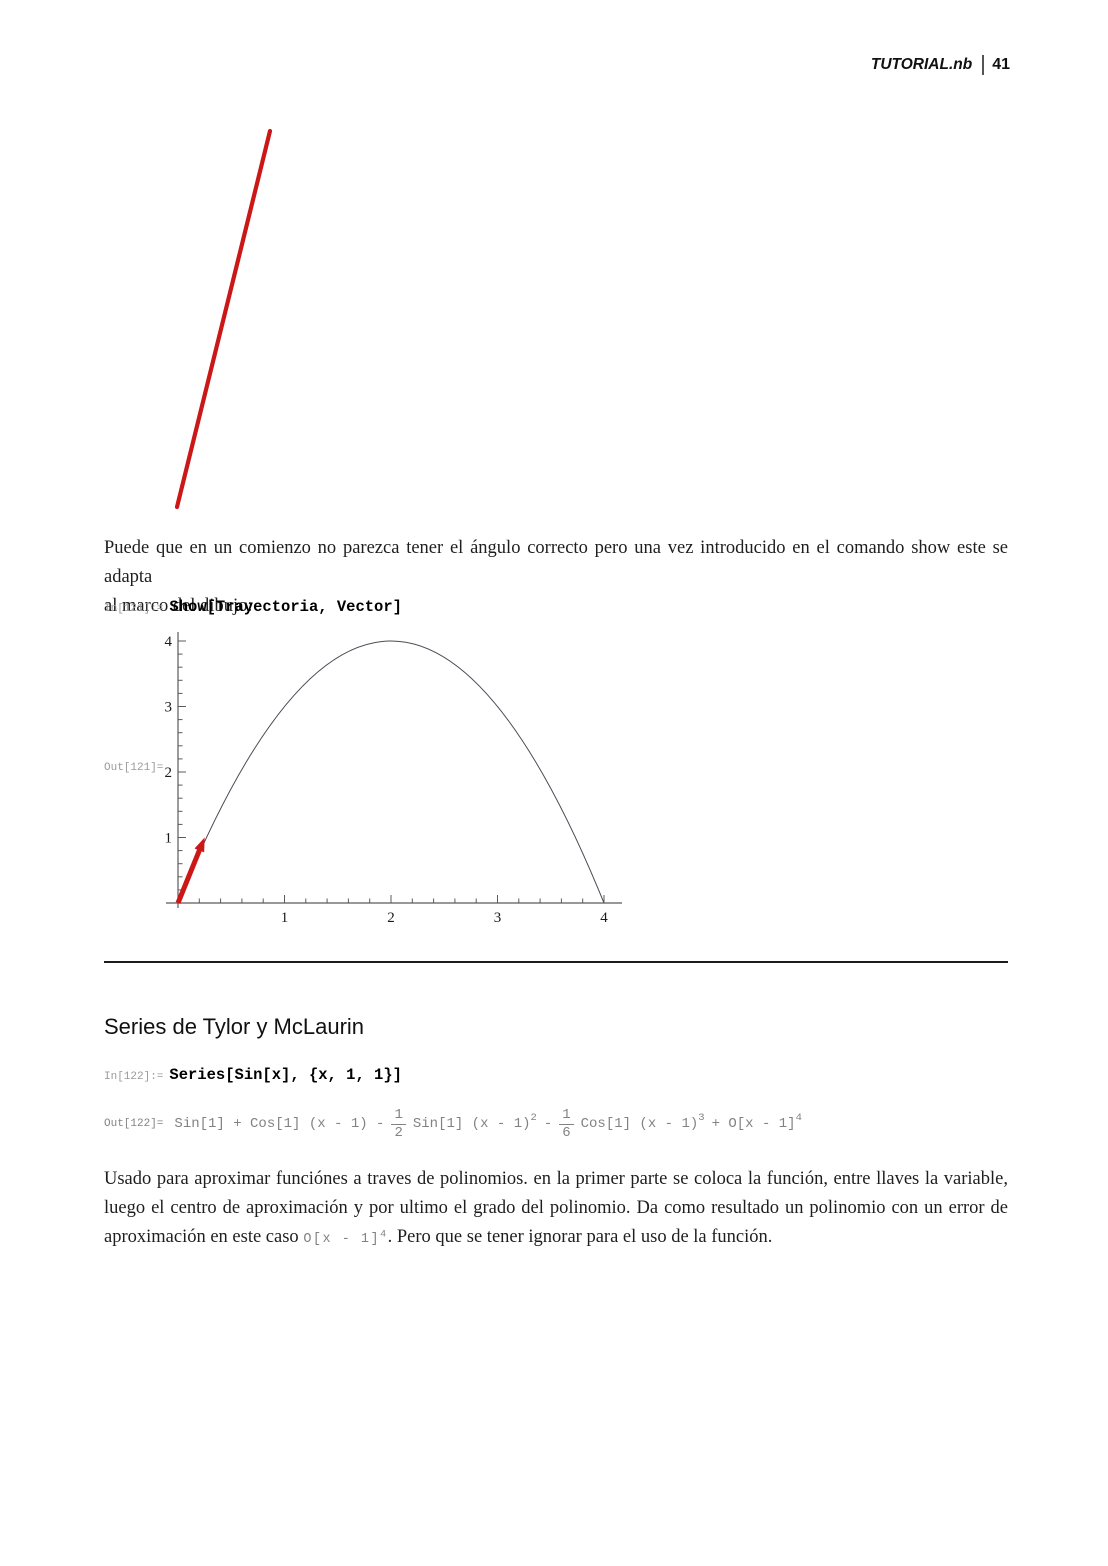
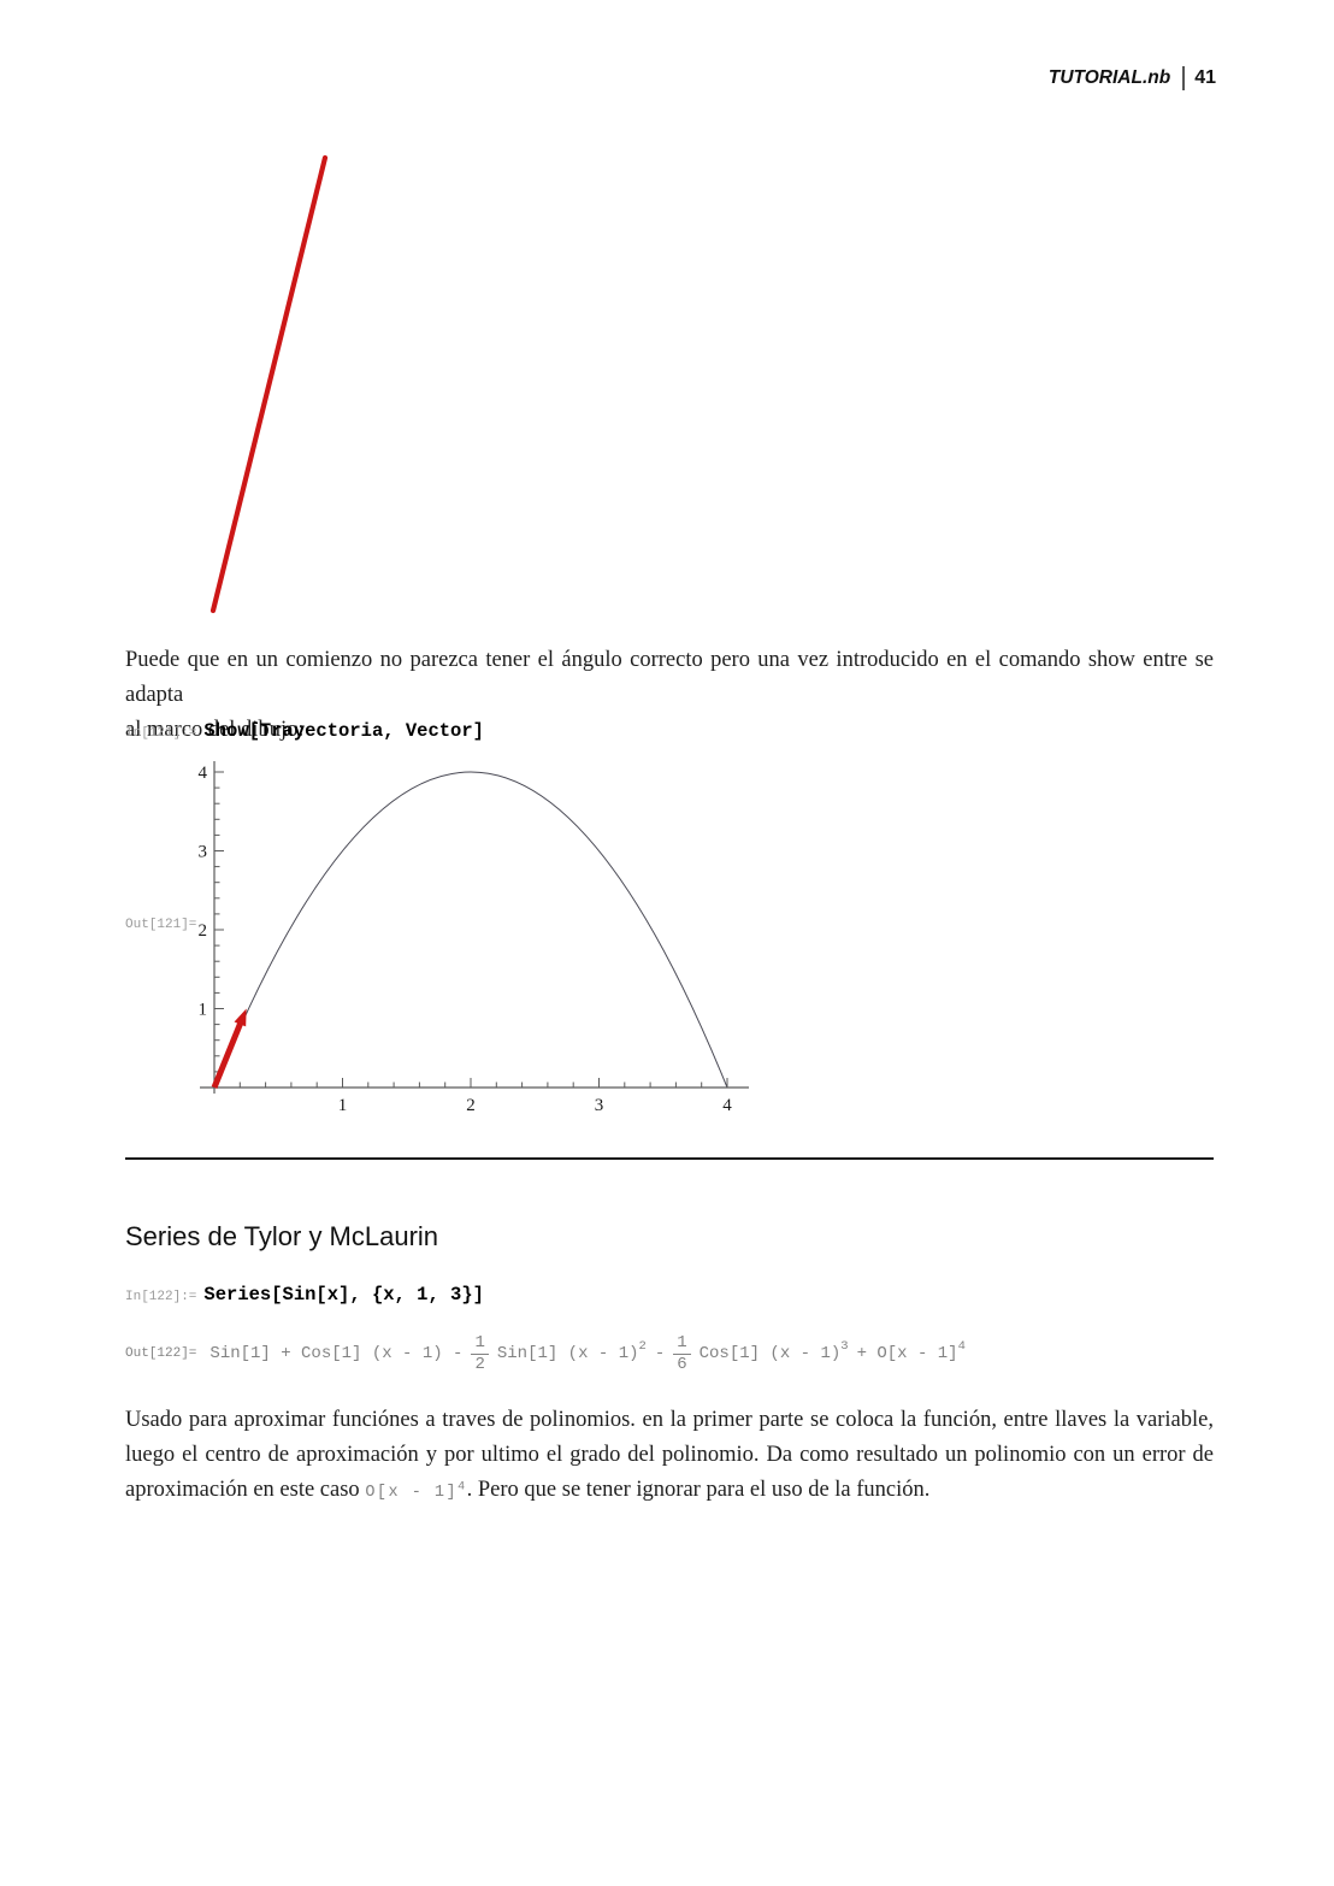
  TUTORIAL.nb
  41
- Puede que en un comienzo no parezca tener el ángulo correcto pero una vez introducido en el comando show este se adapta
+ Puede que en un comienzo no parezca tener el ángulo correcto pero una vez introducido en el comando show entre se adapta
  al marco del dibujo:
  In[121]:=
  Show[Trayectoria, Vector]
  Out[121]=
  1
  2
  3
  4
  1
  2
  3
  4
  Series de Tylor y McLaurin
  In[122]:=
- Series[Sin[x], {x, 1, 1}]
+ Series[Sin[x], {x, 1, 3}]
  Out[122]=
  Sin[1] + Cos[1] (x - 1) -
  1
  2
  Sin[1] (x - 1)2
  -
  1
  6
  Cos[1] (x - 1)3
  + O[x - 1]4
  Usado para aproximar funciónes a traves de polinomios. en la primer parte se coloca la función, entre llaves la variable,
  luego el centro de aproximación y por ultimo el grado del polinomio. Da como resultado un polinomio con un error de
  aproximación en este caso O[x - 1]4. Pero que se tener ignorar para el uso de la función.
